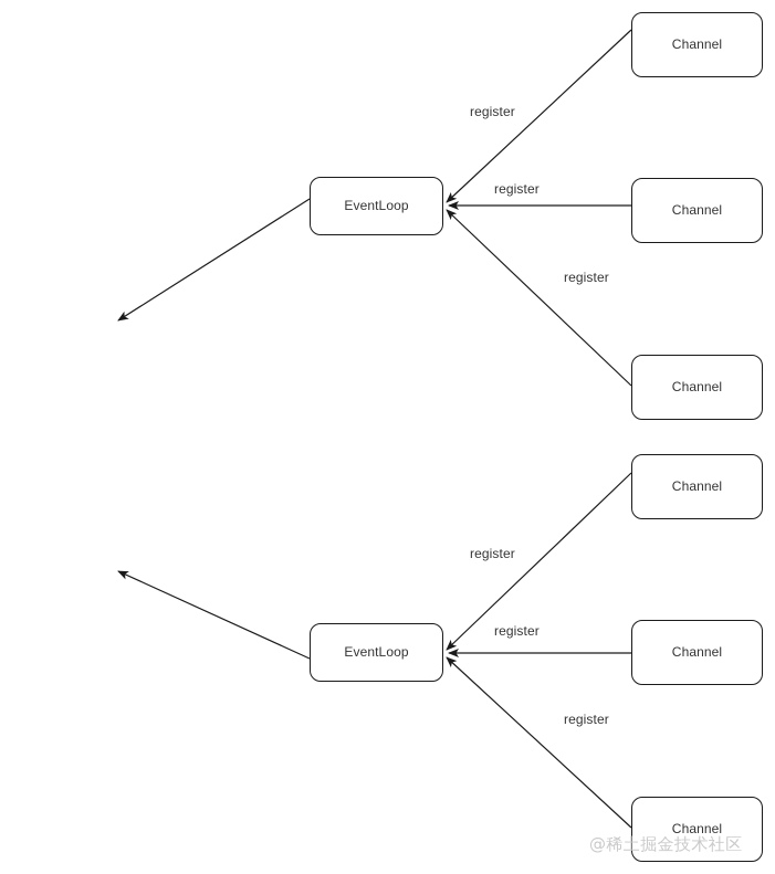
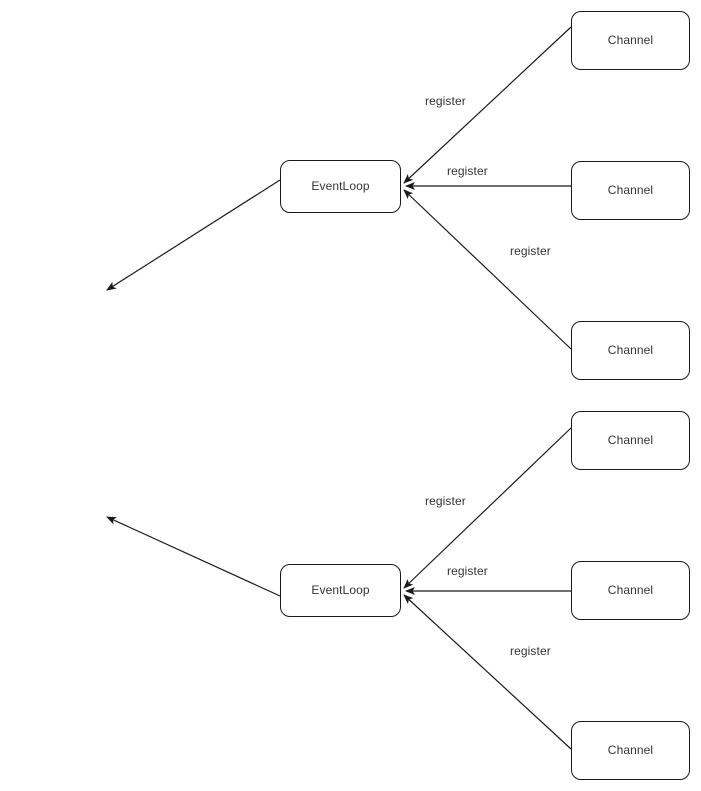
  EventLoop
  EventLoop
  Channel
  Channel
  Channel
  Channel
  Channel
  Channel
  register
  register
  register
  register
  register
  register
- @稀土掘金技术社区
